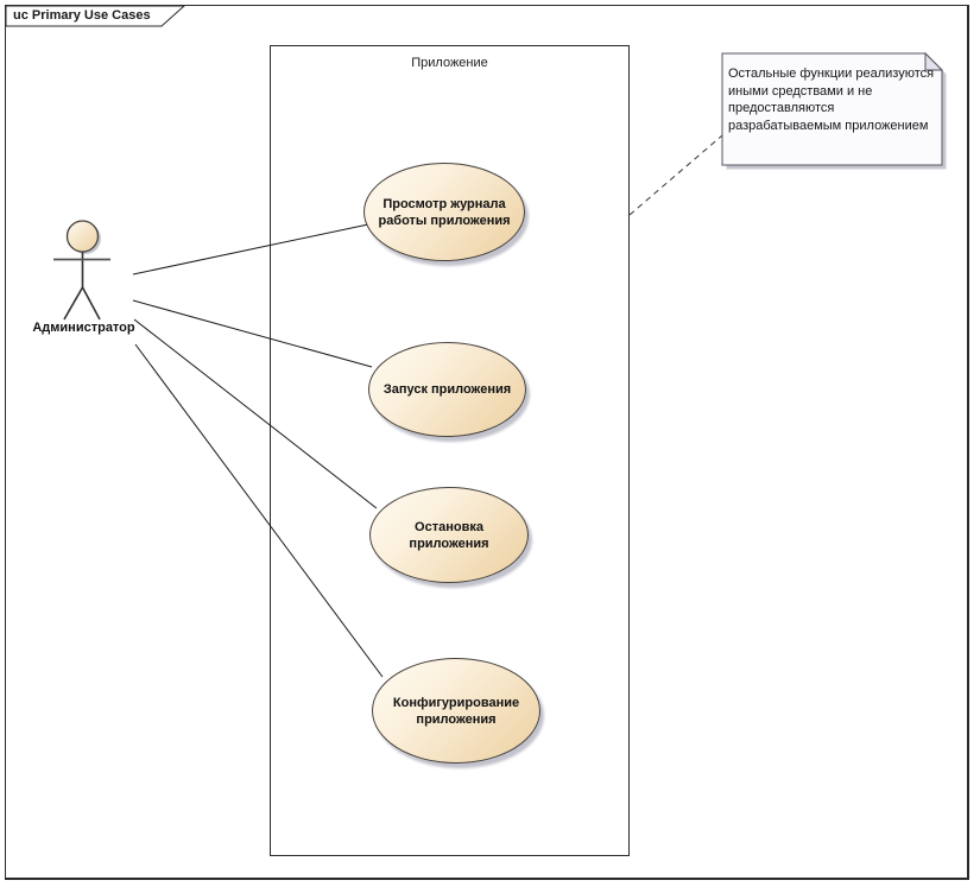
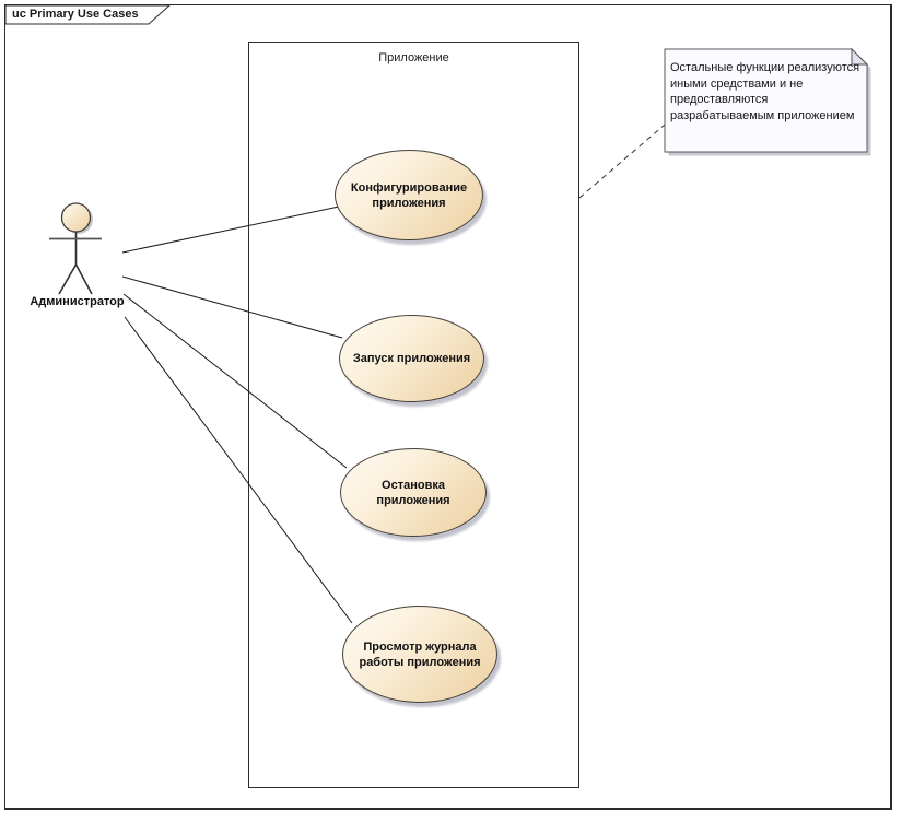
  uc Primary Use Cases
  Приложение
- Просмотр журнала работы приложения
+ Конфигурирование приложения
  Запуск приложения
  Остановка приложения
- Конфигурирование приложения
+ Просмотр журнала работы приложения
  Администратор
  Остальные функции реализуются
  иными средствами и не
  предоставляются
  разрабатываемым приложением
